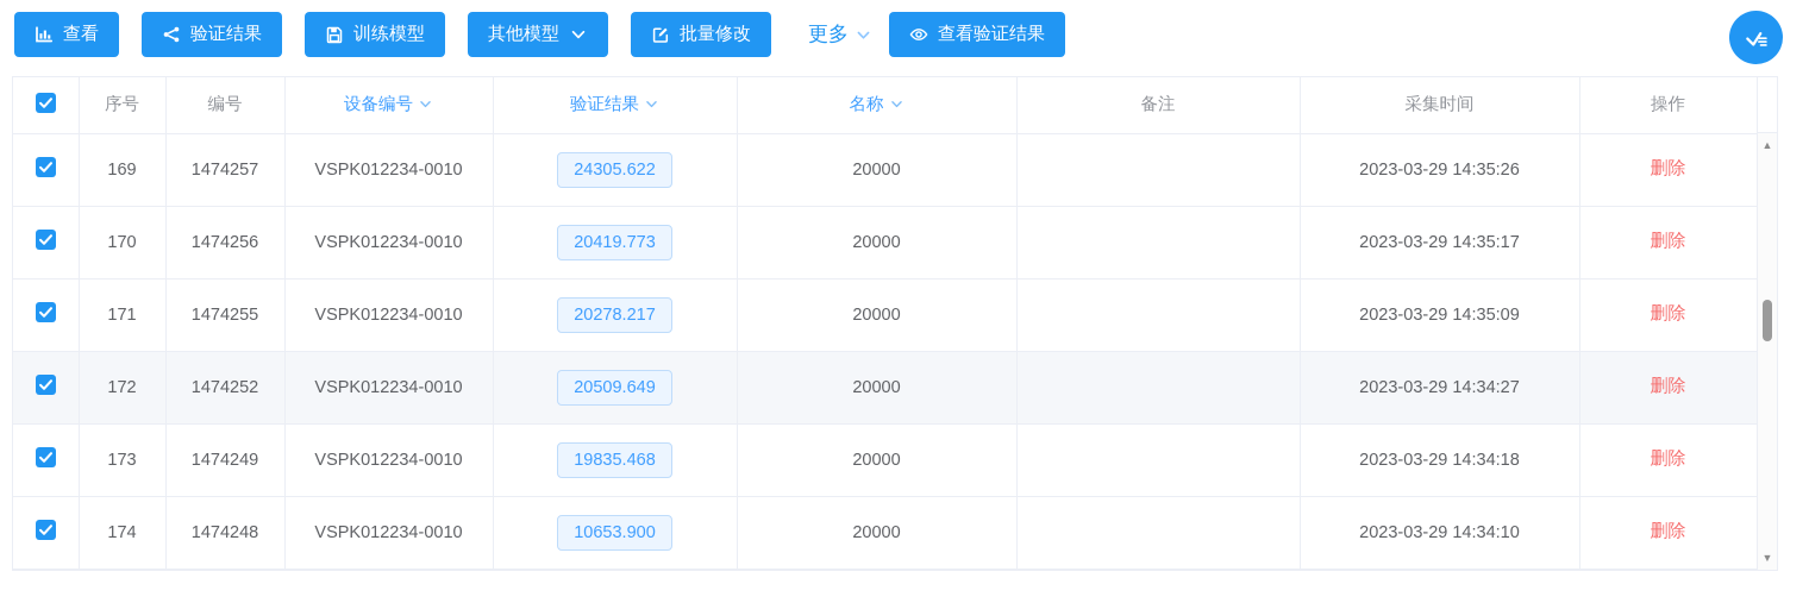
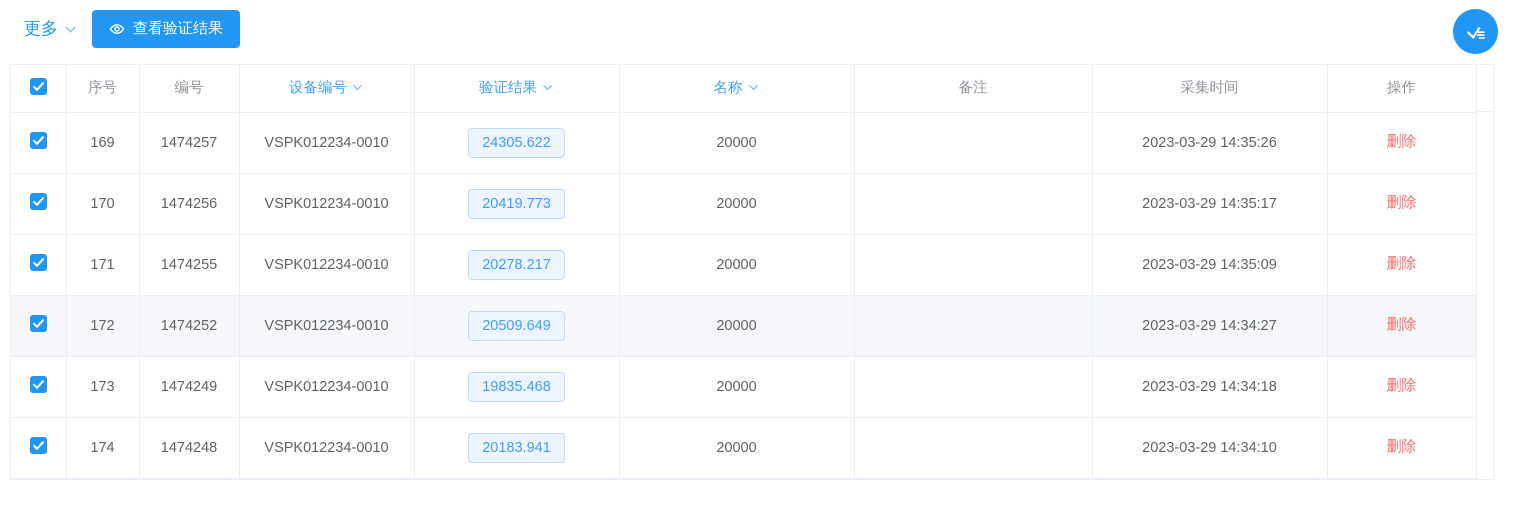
- 查看
- 验证结果
- 训练模型
- 其他模型
- 批量修改
  更多
  查看验证结果
  	序号	编号	设备编号	验证结果	名称	备注	采集时间	操作
  	169	1474257	VSPK012234-0010	24305.622	20000		2023-03-29 14:35:26	删除
  	170	1474256	VSPK012234-0010	20419.773	20000		2023-03-29 14:35:17	删除
  	171	1474255	VSPK012234-0010	20278.217	20000		2023-03-29 14:35:09	删除
  	172	1474252	VSPK012234-0010	20509.649	20000		2023-03-29 14:34:27	删除
  	173	1474249	VSPK012234-0010	19835.468	20000		2023-03-29 14:34:18	删除
- 	174	1474248	VSPK012234-0010	10653.900	20000		2023-03-29 14:34:10	删除
+ 	174	1474248	VSPK012234-0010	20183.941	20000		2023-03-29 14:34:10	删除
- ▲
- ▼
